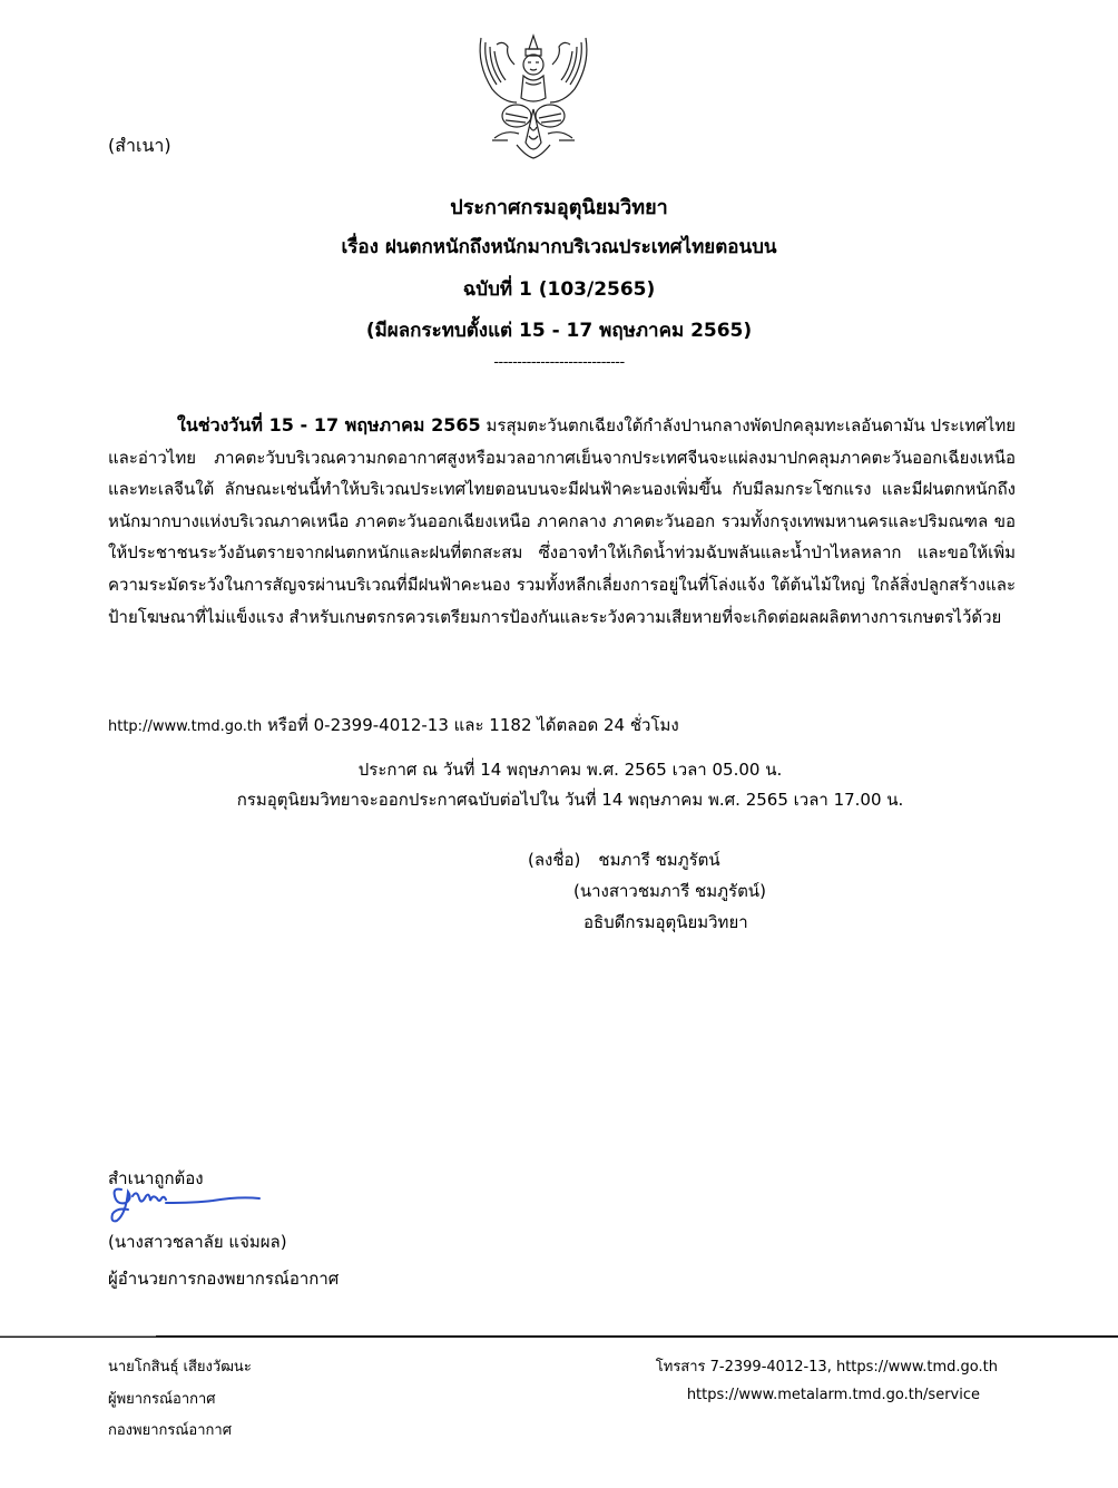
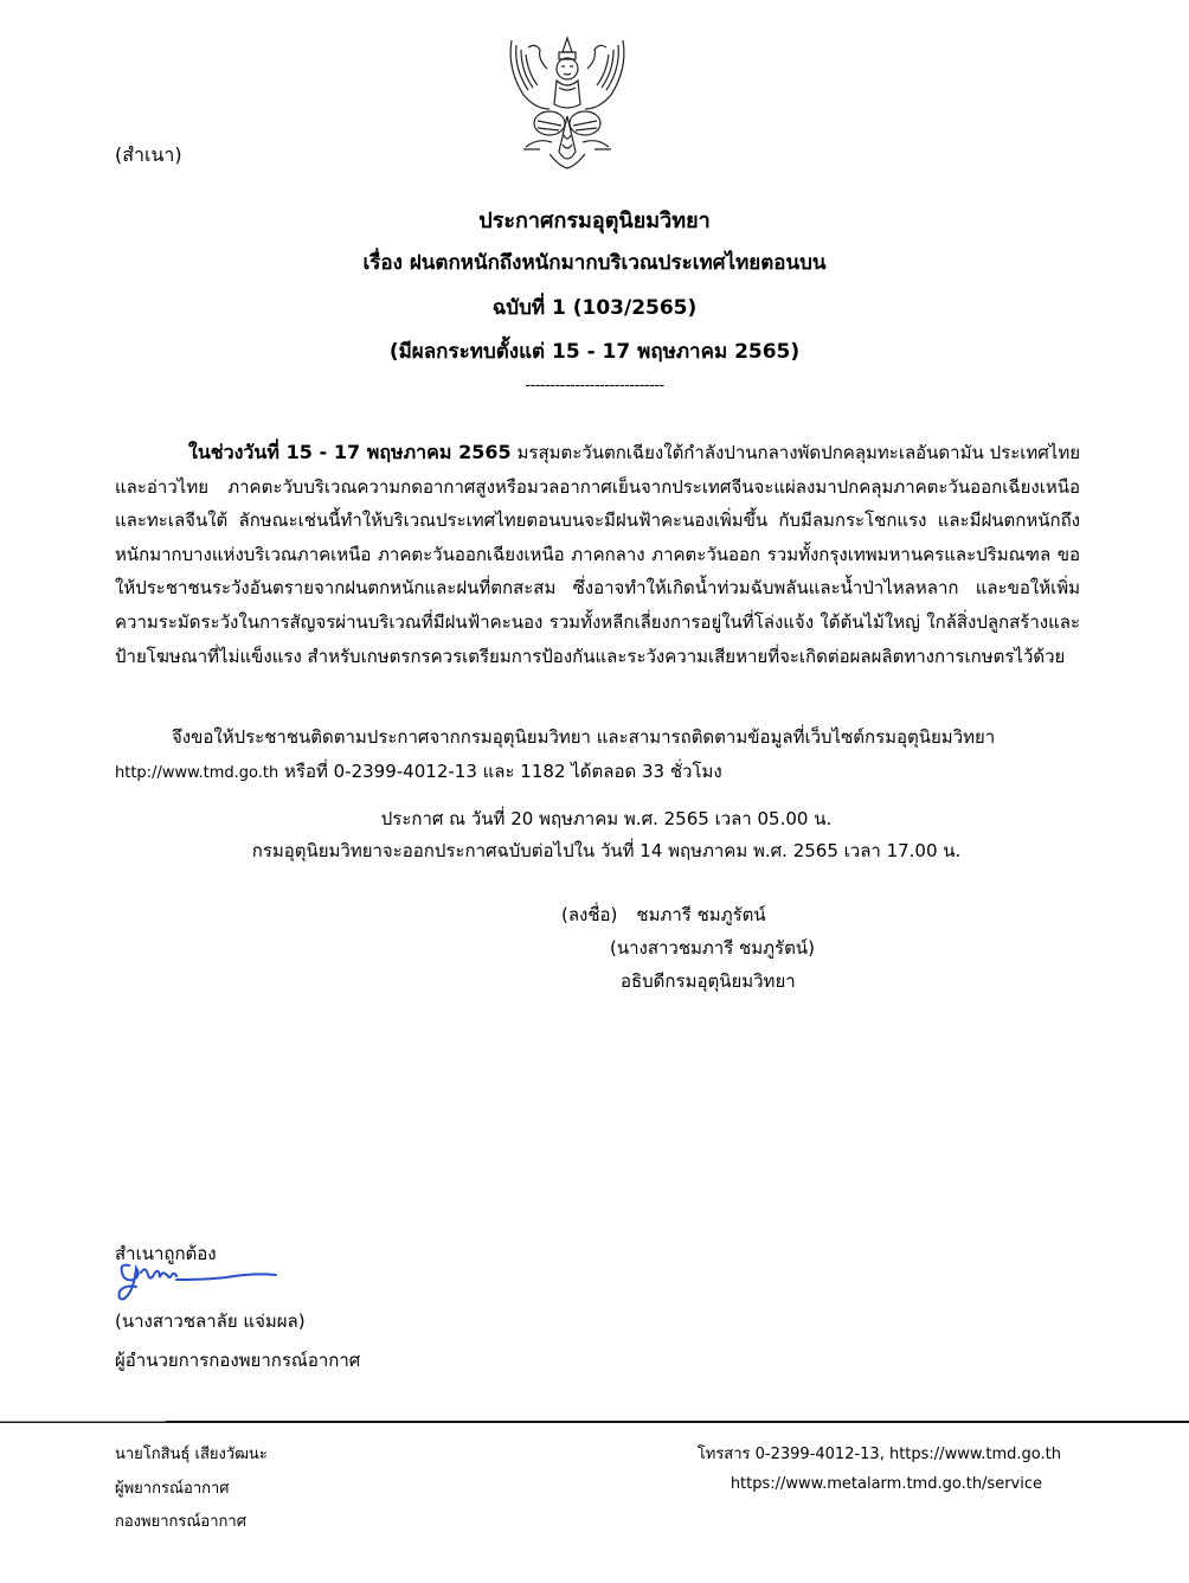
  (สำเนา)
  ประกาศกรมอุตุนิยมวิทยา
  เรื่อง ฝนตกหนักถึงหนักมากบริเวณประเทศไทยตอนบน
  ฉบับที่ 1 (103/2565)
  (มีผลกระทบตั้งแต่ 15 - 17 พฤษภาคม 2565)
  ----------------------------
  ในช่วงวันที่ 15 - 17 พฤษภาคม 2565 มรสุมตะวันตกเฉียงใต้กำลังปานกลางพัดปกคลุมทะเลอันดามัน ประเทศไทยและอ่าวไทย ภาคตะวับบริเวณความกดอากาศสูงหรือมวลอากาศเย็นจากประเทศจีนจะแผ่ลงมาปกคลุมภาคตะวันออกเฉียงเหนือและทะเลจีนใต้ ลักษณะเช่นนี้ทำให้บริเวณประเทศไทยตอนบนจะมีฝนฟ้าคะนองเพิ่มขึ้น กับมีลมกระโชกแรง และมีฝนตกหนักถึงหนักมากบางแห่งบริเวณภาคเหนือ ภาคตะวันออกเฉียงเหนือ ภาคกลาง ภาคตะวันออก รวมทั้งกรุงเทพมหานครและปริมณฑล ขอให้ประชาชนระวังอันตรายจากฝนตกหนักและฝนที่ตกสะสม ซึ่งอาจทำให้เกิดน้ำท่วมฉับพลันและน้ำป่าไหลหลาก และขอให้เพิ่มความระมัดระวังในการสัญจรผ่านบริเวณที่มีฝนฟ้าคะนอง รวมทั้งหลีกเลี่ยงการอยู่ในที่โล่งแจ้ง ใต้ต้นไม้ใหญ่ ใกล้สิ่งปลูกสร้างและป้ายโฆษณาที่ไม่แข็งแรง สำหรับเกษตรกรควรเตรียมการป้องกันและระวังความเสียหายที่จะเกิดต่อผลผลิตทางการเกษตรไว้ด้วย
+ จึงขอให้ประชาชนติดตามประกาศจากกรมอุตุนิยมวิทยา และสามารถติดตามข้อมูลที่เว็บไซต์กรมอุตุนิยมวิทยา
- http://www.tmd.go.th หรือที่ 0-2399-4012-13 และ 1182 ได้ตลอด 24 ชั่วโมง
+ http://www.tmd.go.th หรือที่ 0-2399-4012-13 และ 1182 ได้ตลอด 33 ชั่วโมง
- ประกาศ ณ วันที่ 14 พฤษภาคม พ.ศ. 2565 เวลา 05.00 น.
+ ประกาศ ณ วันที่ 20 พฤษภาคม พ.ศ. 2565 เวลา 05.00 น.
  กรมอุตุนิยมวิทยาจะออกประกาศฉบับต่อไปใน วันที่ 14 พฤษภาคม พ.ศ. 2565 เวลา 17.00 น.
  (ลงชื่อ) ชมภารี ชมภูรัตน์
  (นางสาวชมภารี ชมภูรัตน์)
  อธิบดีกรมอุตุนิยมวิทยา
  สำเนาถูกต้อง
  (นางสาวชลาลัย แจ่มผล)
  ผู้อำนวยการกองพยากรณ์อากาศ
  นายโกสินธุ์ เสียงวัฒนะ
  ผู้พยากรณ์อากาศ
  กองพยากรณ์อากาศ
- โทรสาร 7-2399-4012-13, https://www.tmd.go.th
+ โทรสาร 0-2399-4012-13, https://www.tmd.go.th
  https://www.metalarm.tmd.go.th/service
